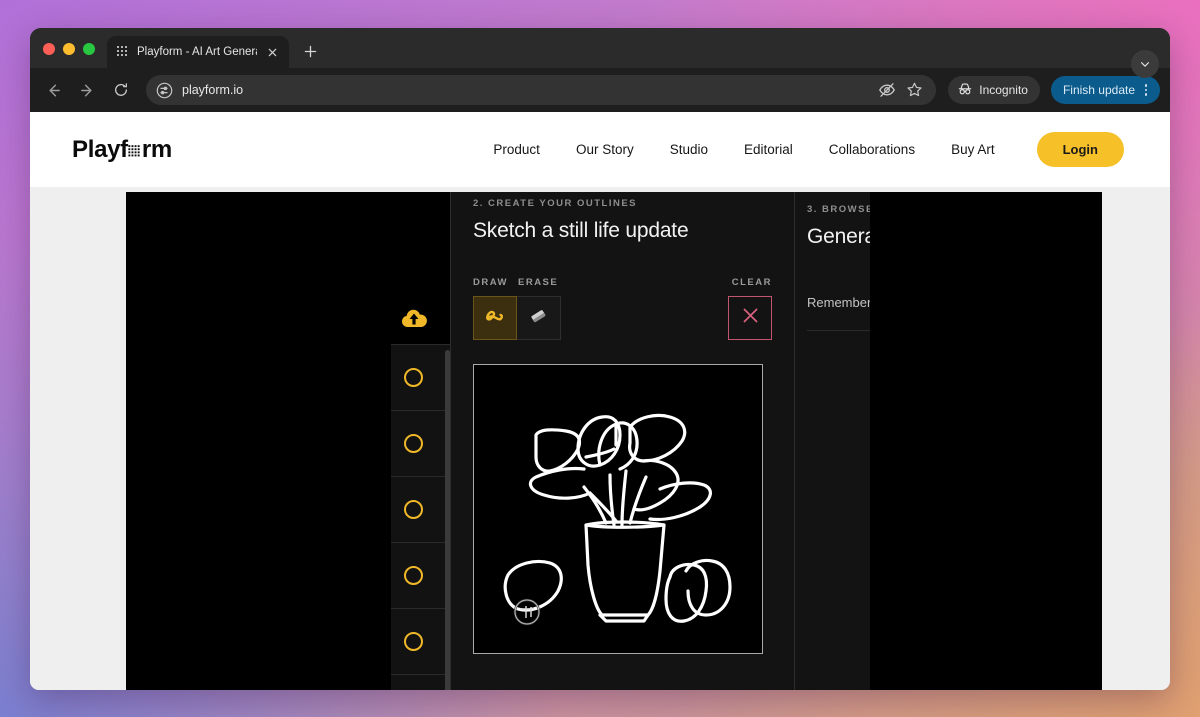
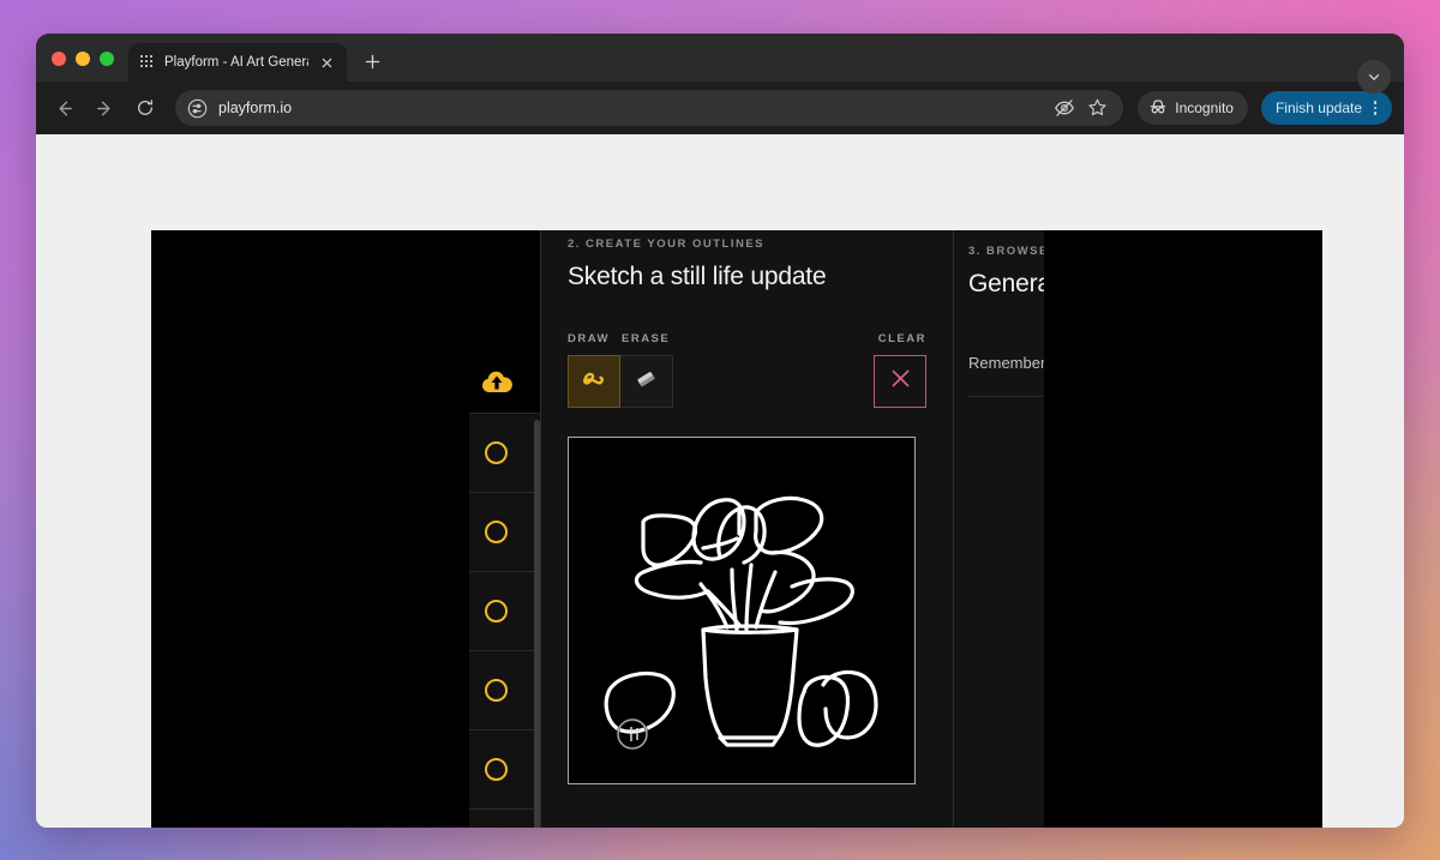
  Playform - AI Art Gener
  playform.io
  Incognito
  Finish update
- Playf
- rm
- Product
- Our Story
- Studio
- Editorial
- Collaborations
- Buy Art
- Login
  2. CREATE YOUR OUTLINES
  Sketch a still life update
  DRAW
  ERASE
  CLEAR
  3. BROWS
  Gener
  Remembe
